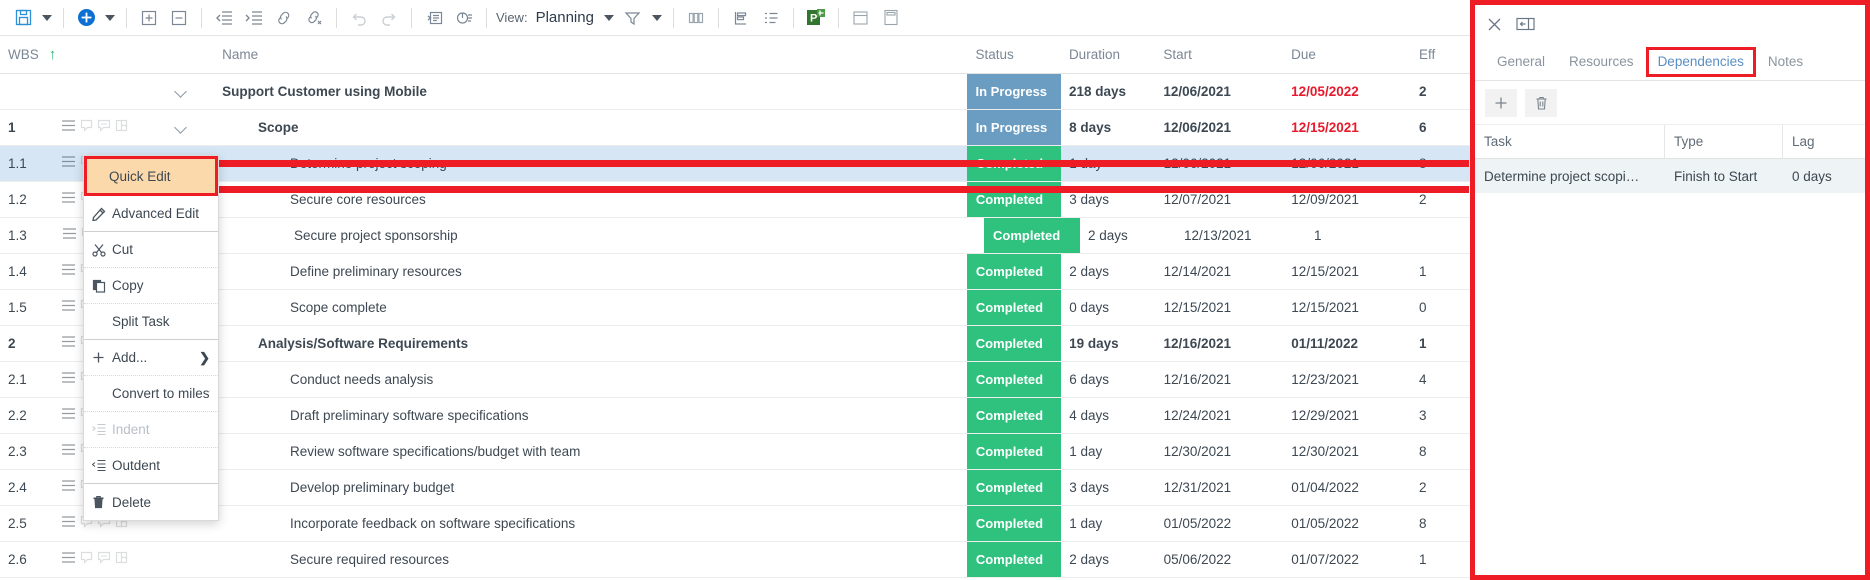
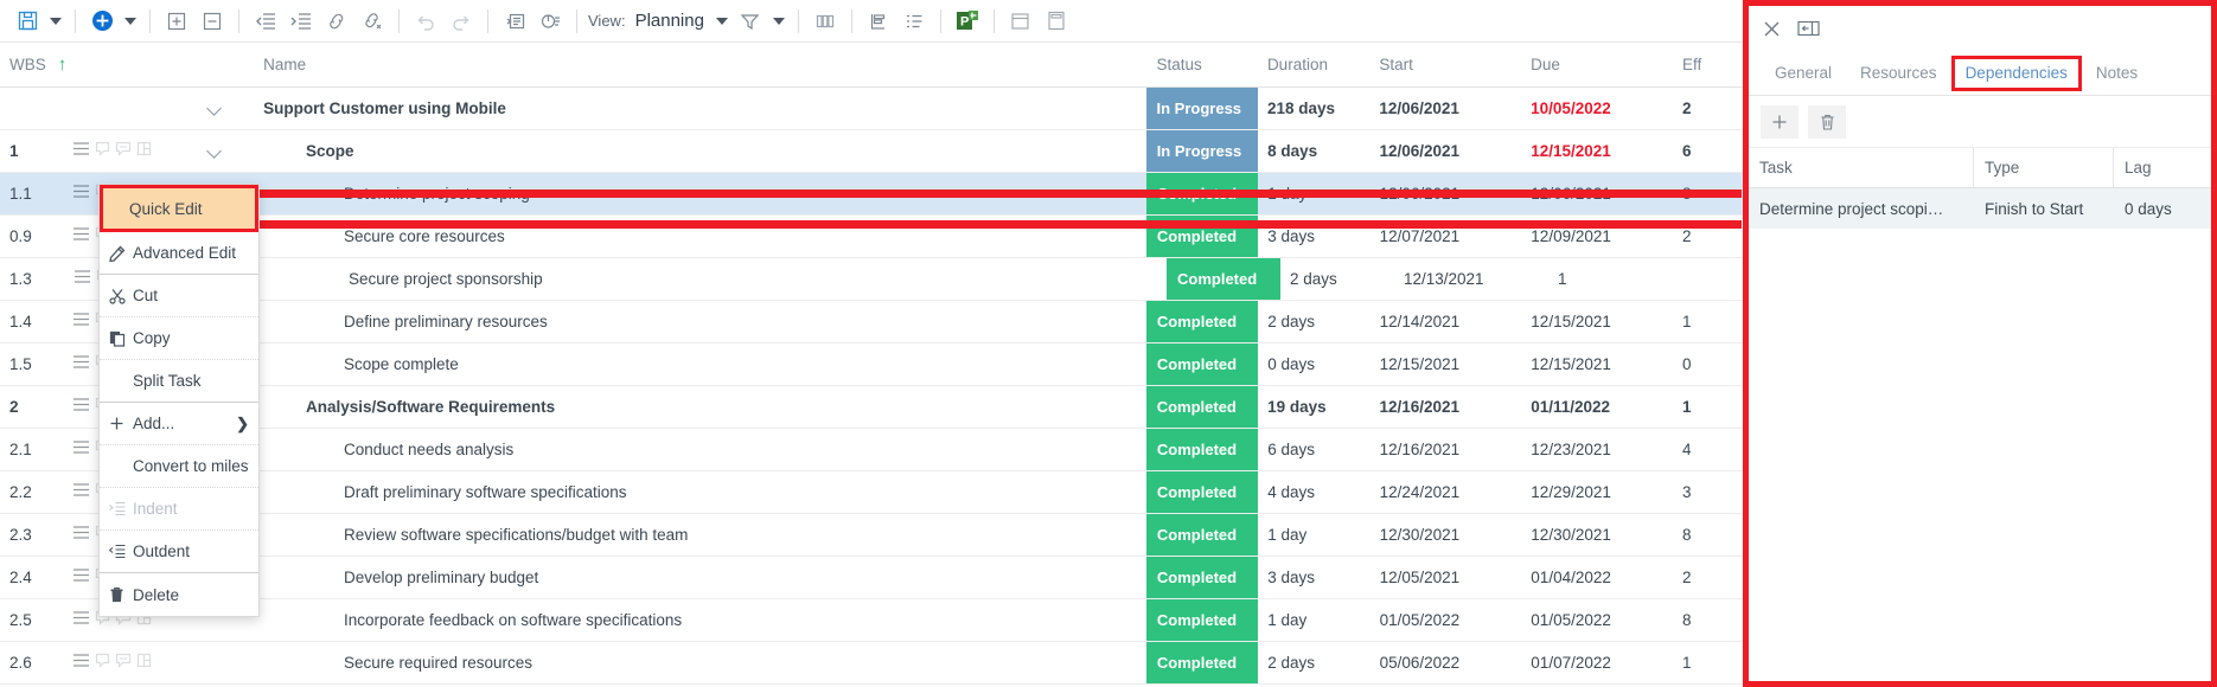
  View:
  Planning
  P
  WBS
  ↑
  Name
  Status
  Duration
  Start
  Due
  Eff
  Support Customer using Mobile
  In Progress
  218 days
  12/06/2021
- 12/05/2022
+ 10/05/2022
  2
  1
  Scope
  In Progress
  8 days
  12/06/2021
  12/15/2021
  6
  1.1
- 1.2
+ 0.9
  Secure core resources
  Completed
  3 days
  12/07/2021
  12/09/2021
  2
  1.3
  Secure project sponsorship
  Completed
  2 days
  12/13/2021
  1
  1.4
  Define preliminary resources
  Completed
  2 days
  12/14/2021
  12/15/2021
  1
  1.5
  Scope complete
  Completed
  0 days
  12/15/2021
  12/15/2021
  0
  2
  Analysis/Software Requirements
  Completed
  19 days
  12/16/2021
  01/11/2022
  1
  2.1
  Conduct needs analysis
  Completed
  6 days
  12/16/2021
  12/23/2021
  4
  2.2
  Draft preliminary software specifications
  Completed
  4 days
  12/24/2021
  12/29/2021
  3
  2.3
  Review software specifications/budget with team
  Completed
  1 day
  12/30/2021
  12/30/2021
  8
  2.4
  Develop preliminary budget
  Completed
  3 days
- 12/31/2021
+ 12/05/2021
  01/04/2022
  2
  2.5
  Incorporate feedback on software specifications
  Completed
  1 day
  01/05/2022
  01/05/2022
  8
  2.6
  Secure required resources
  Completed
  2 days
  05/06/2022
  01/07/2022
  1
  Quick Edit
  Advanced Edit
  Cut
  Copy
  Split Task
  Add...
  ❯
  Convert to miles
  Indent
  Outdent
  Delete
  General
  Resources
  Dependencies
  Notes
  Task
  Type
  Lag
  Determine project scopi…
  Finish to Start
  0 days
